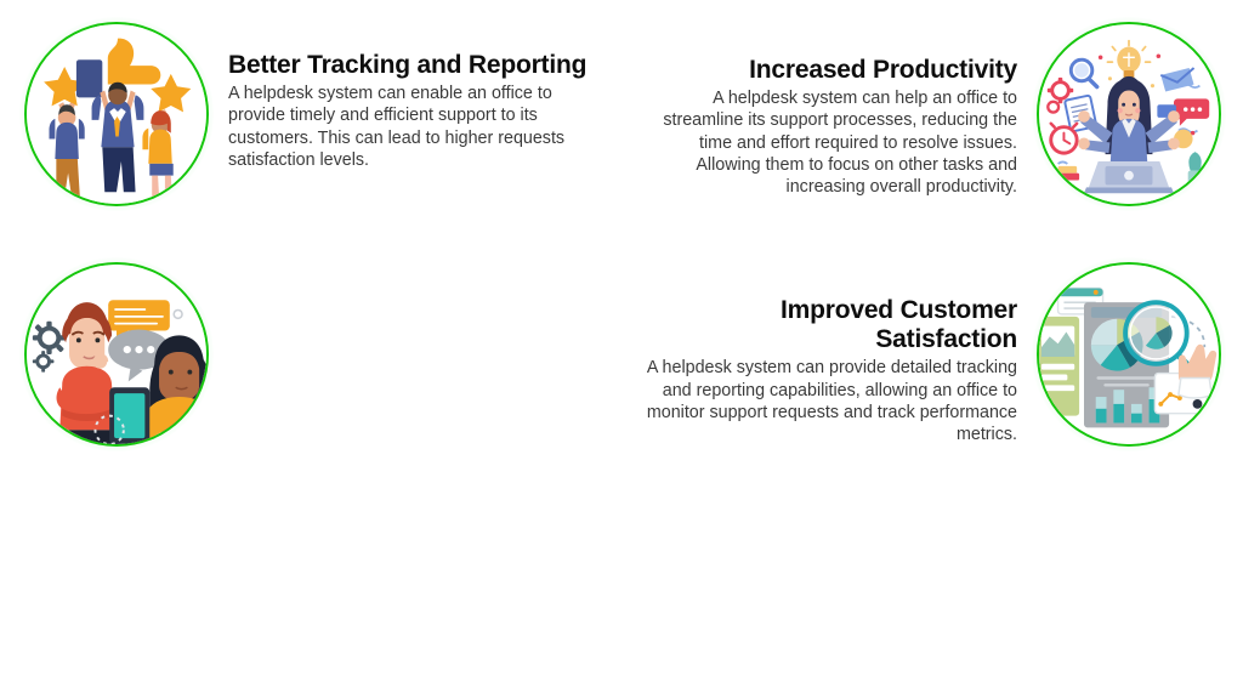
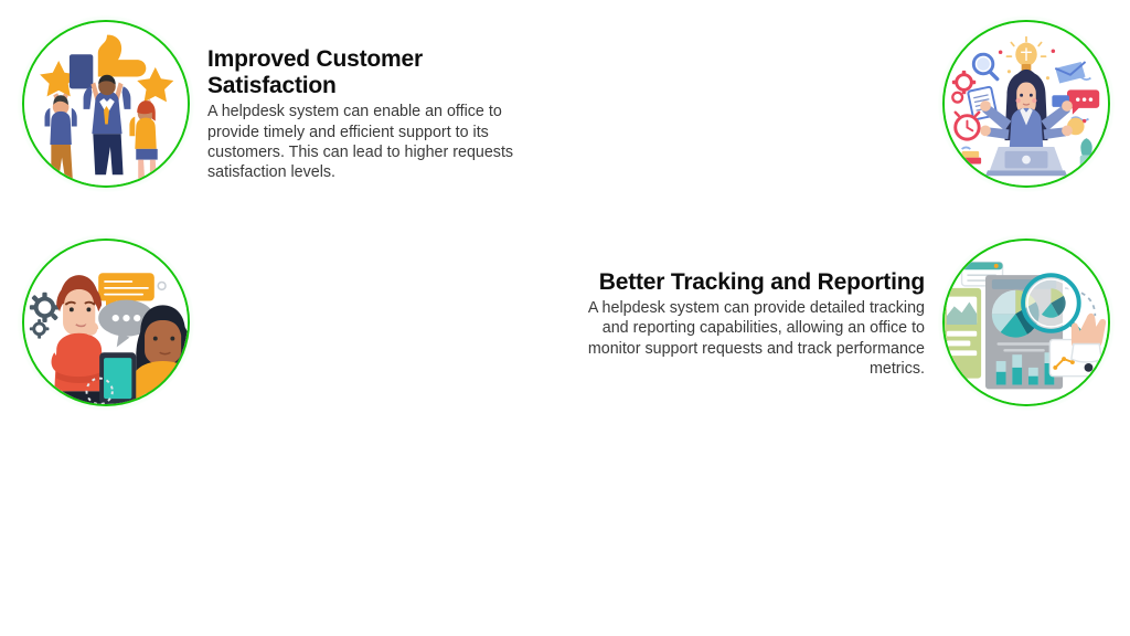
- Better Tracking and Reporting
+ Improved Customer Satisfaction
  A helpdesk system can enable an office to provide timely and efficient support to its customers. This can lead to higher requests satisfaction levels.
- Increased Productivity
- A helpdesk system can help an office to streamline its support processes, reducing the time and effort required to resolve issues. Allowing them to focus on other tasks and increasing overall productivity.
- Improved Customer Satisfaction
+ Better Tracking and Reporting
  A helpdesk system can provide detailed tracking and reporting capabilities, allowing an office to monitor support requests and track performance metrics.
